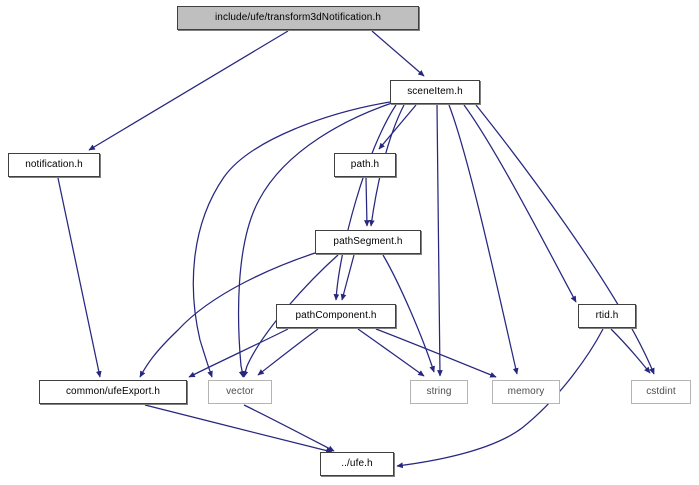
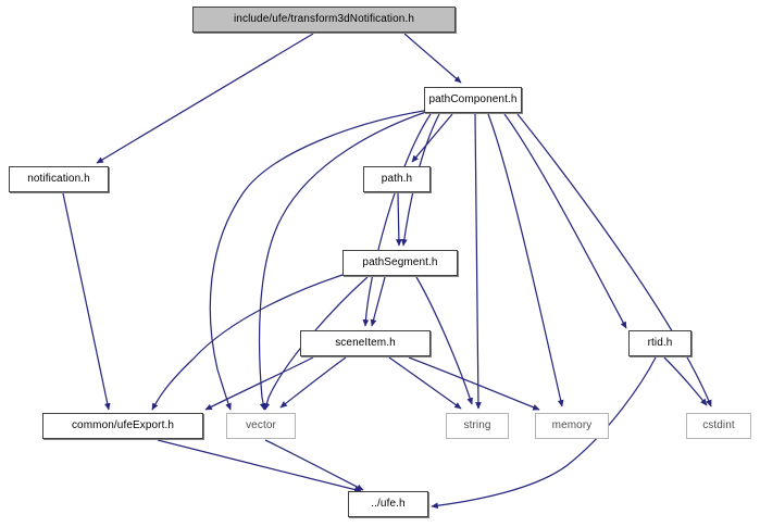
  include/ufe/transform3dNotification.h
- sceneItem.h
+ pathComponent.h
  notification.h
  path.h
  pathSegment.h
- pathComponent.h
+ sceneItem.h
  rtid.h
  common/ufeExport.h
  vector
  string
  memory
  cstdint
  ../ufe.h
